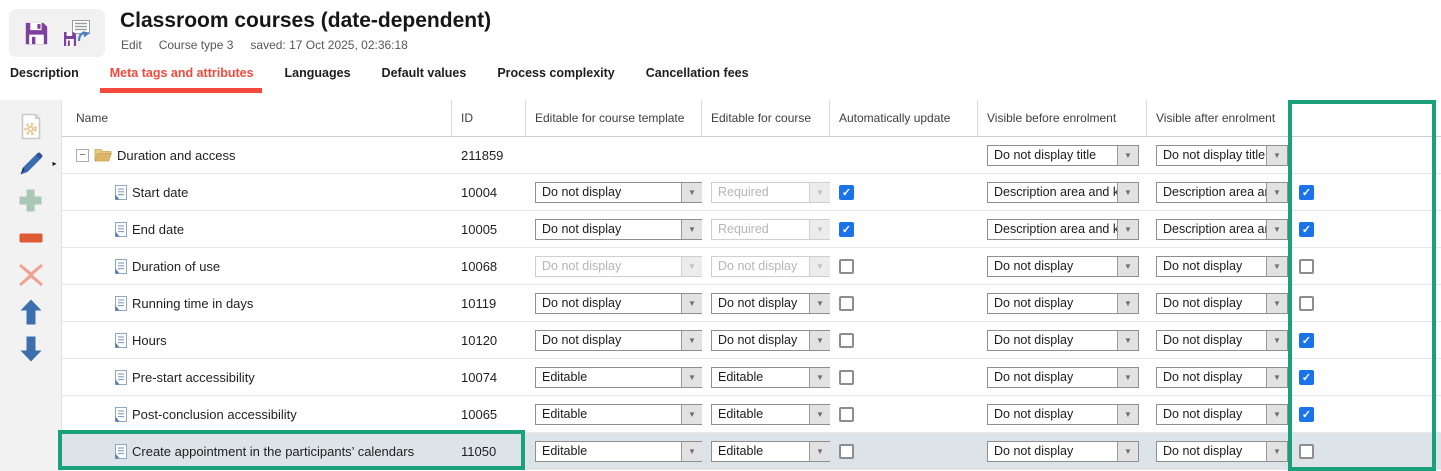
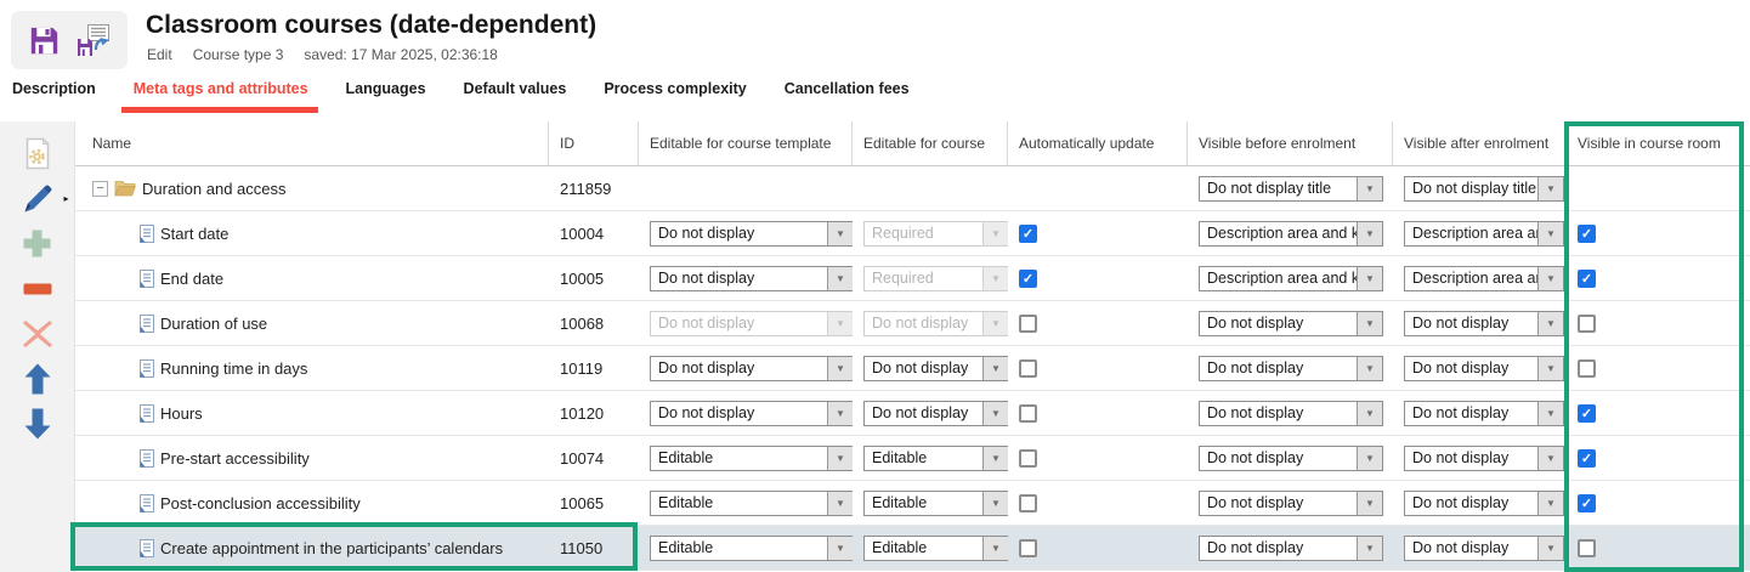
  Classroom courses (date-dependent)
  Edit
  Course type 3
- saved: 17 Oct 2025, 02:36:18
+ saved: 17 Mar 2025, 02:36:18
  Description
  Meta tags and attributes
  Languages
  Default values
  Process complexity
  Cancellation fees
  ▸
  Name
  ID
  Editable for course template
  Editable for course
  Automatically update
  Visible before enrolment
  Visible after enrolment
+ Visible in course room
  −
  Duration and access
  211859
  Do not display title
  ▼
  Do not display title
  ▼
  Start date
  10004
  Do not display
  ▼
  Required
  ▼
  ✓
  Description area and k
  ▼
  Description area a
  ▼
  ✓
  End date
  10005
  Do not display
  ▼
  Required
  ▼
  ✓
  Description area and k
  ▼
  Description area a
  ▼
  ✓
  Duration of use
  10068
  Do not display
  ▼
  Do not display
  ▼
  Do not display
  ▼
  Do not display
  ▼
  Running time in days
  10119
  Do not display
  ▼
  Do not display
  ▼
  Do not display
  ▼
  Do not display
  ▼
  Hours
  10120
  Do not display
  ▼
  Do not display
  ▼
  Do not display
  ▼
  Do not display
  ▼
  ✓
  Pre-start accessibility
  10074
  Editable
  ▼
  Editable
  ▼
  Do not display
  ▼
  Do not display
  ▼
  ✓
  Post-conclusion accessibility
  10065
  Editable
  ▼
  Editable
  ▼
  Do not display
  ▼
  Do not display
  ▼
  ✓
  Create appointment in the participants’ calendars
  11050
  Editable
  ▼
  Editable
  ▼
  Do not display
  ▼
  Do not display
  ▼
